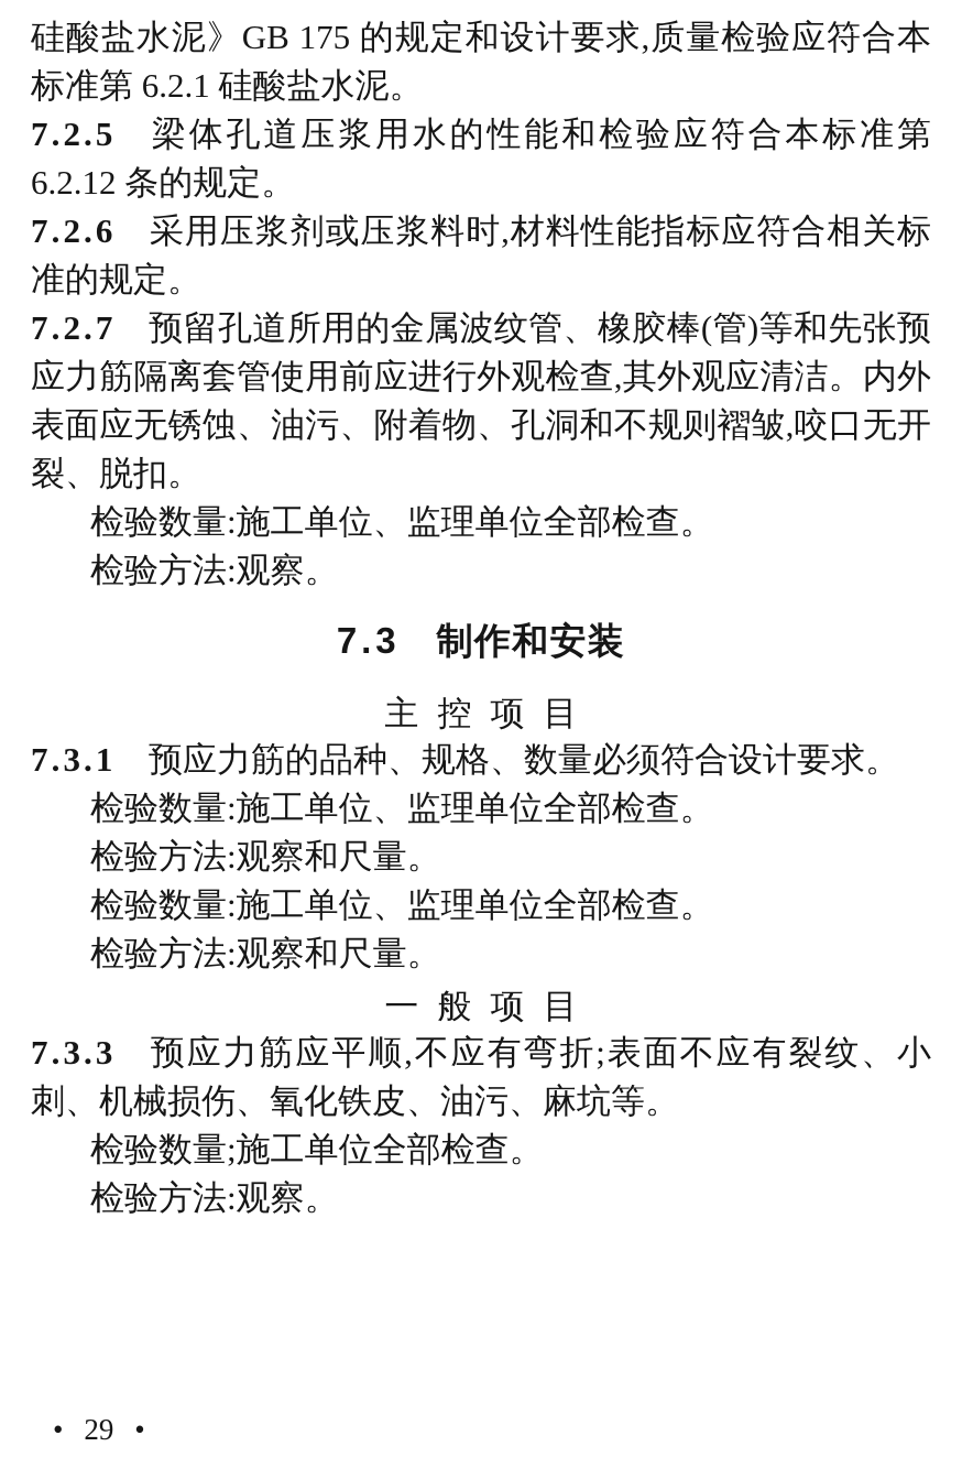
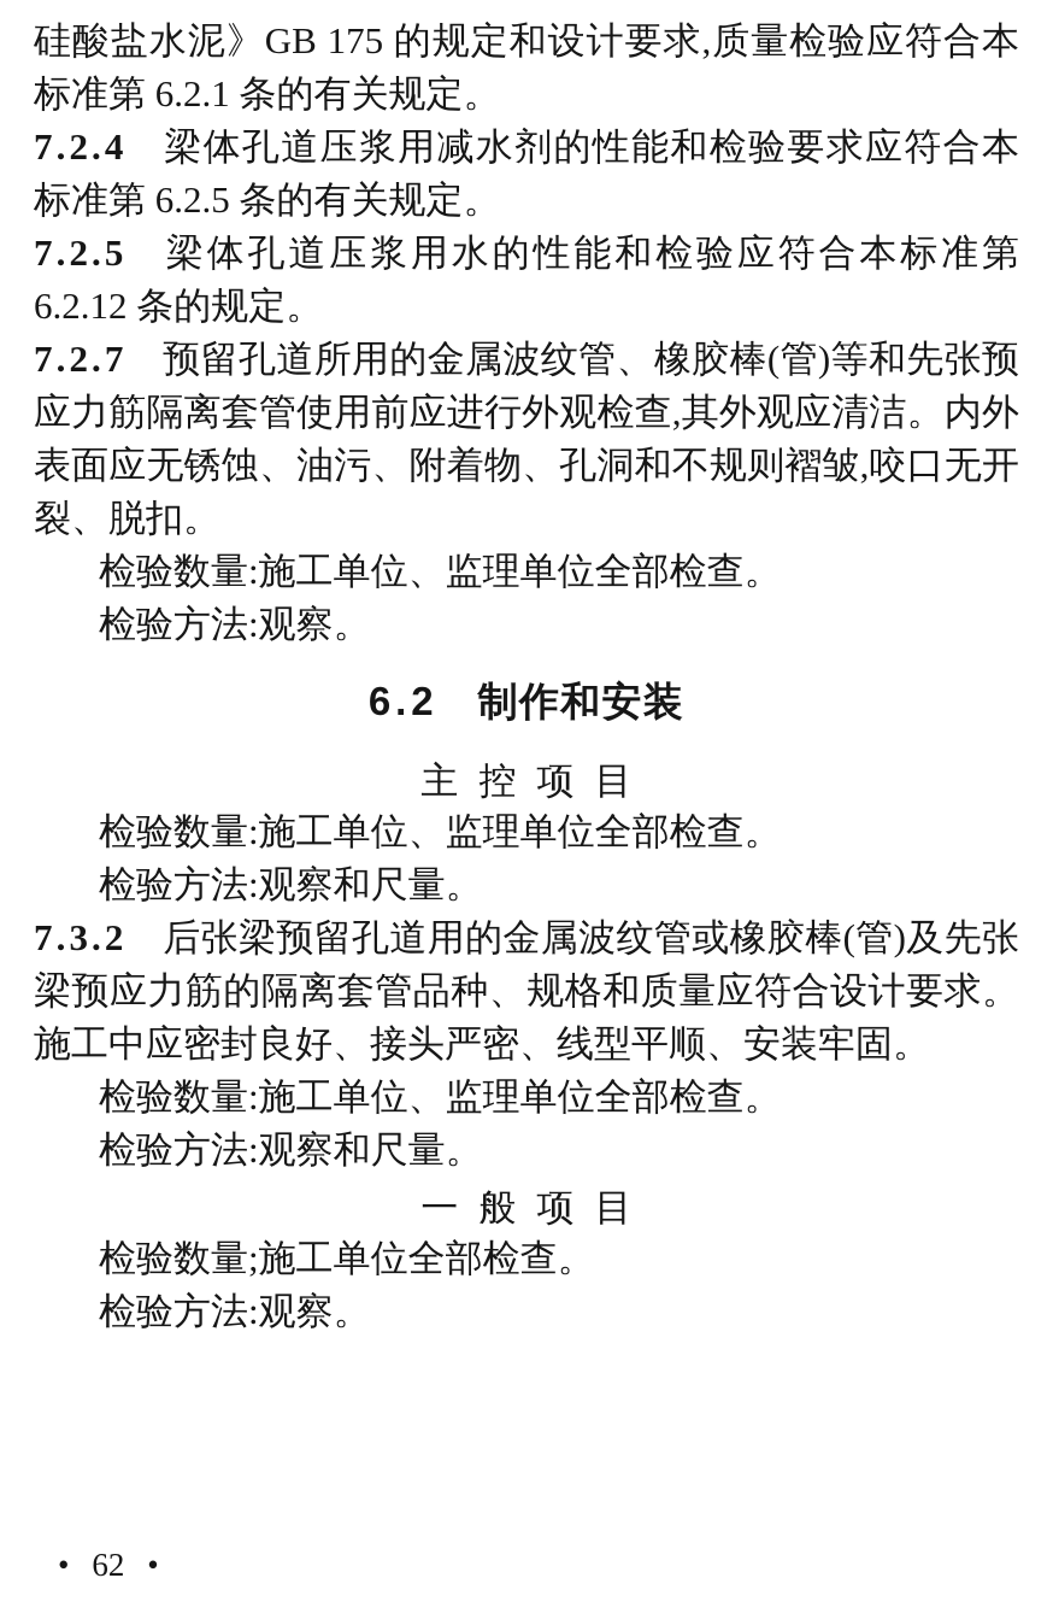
- 硅酸盐水泥》GB 175 的规定和设计要求,质量检验应符合本标准第 6.2.1 硅酸盐水泥。
+ 硅酸盐水泥》GB 175 的规定和设计要求,质量检验应符合本标准第 6.2.1 条的有关规定。
+ 7.2.4 梁体孔道压浆用减水剂的性能和检验要求应符合本标准第 6.2.5 条的有关规定。
  7.2.5 梁体孔道压浆用水的性能和检验应符合本标准第 6.2.12 条的规定。
- 7.2.6 采用压浆剂或压浆料时,材料性能指标应符合相关标准的规定。
  7.2.7 预留孔道所用的金属波纹管、橡胶棒(管)等和先张预应力筋隔离套管使用前应进行外观检查,其外观应清洁。内外表面应无锈蚀、油污、附着物、孔洞和不规则褶皱,咬口无开裂、脱扣。
  检验数量:施工单位、监理单位全部检查。
  检验方法:观察。
- 7.3 制作和安装
+ 6.2 制作和安装
  主 控 项 目
- 7.3.1 预应力筋的品种、规格、数量必须符合设计要求。
  检验数量:施工单位、监理单位全部检查。
  检验方法:观察和尺量。
+ 7.3.2 后张梁预留孔道用的金属波纹管或橡胶棒(管)及先张梁预应力筋的隔离套管品种、规格和质量应符合设计要求。施工中应密封良好、接头严密、线型平顺、安装牢固。
  检验数量:施工单位、监理单位全部检查。
  检验方法:观察和尺量。
  一 般 项 目
- 7.3.3 预应力筋应平顺,不应有弯折;表面不应有裂纹、小刺、机械损伤、氧化铁皮、油污、麻坑等。
  检验数量;施工单位全部检查。
  检验方法:观察。
- • 29 •
+ • 62 •
